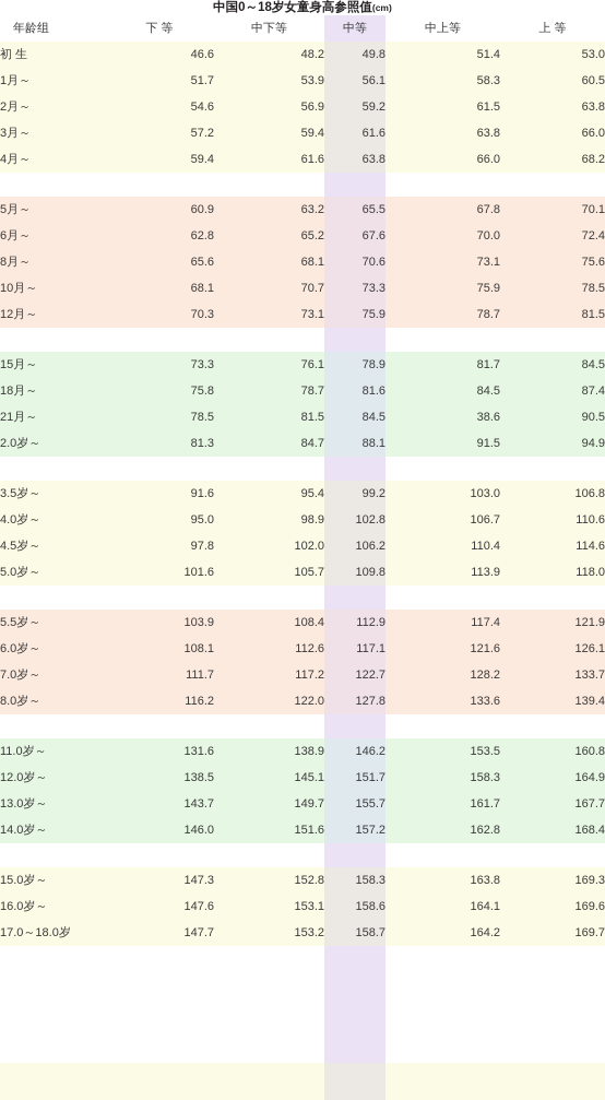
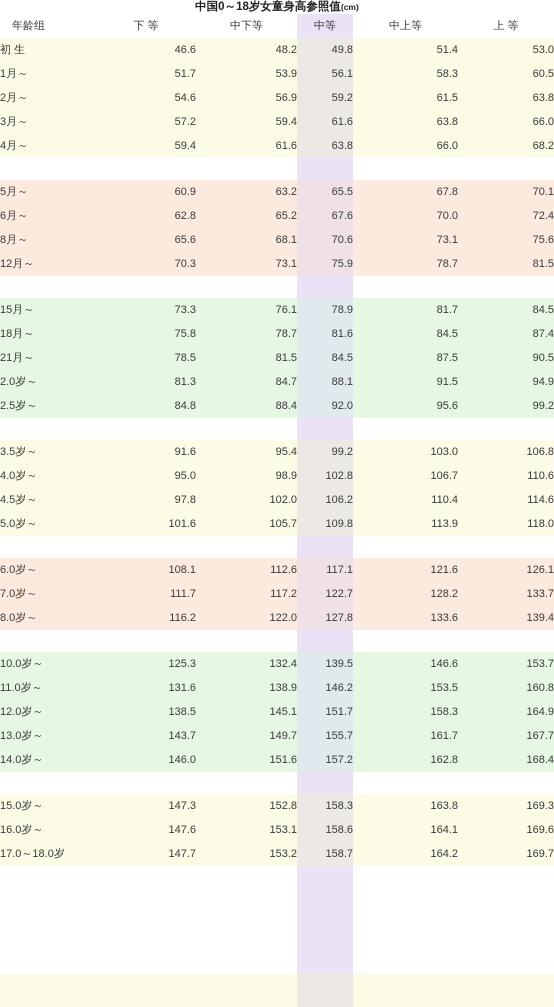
  中国0～18岁女童身高参照值(cm)
  年龄组	下 等	中下等	中等	中上等	上 等
  初 生	46.6	48.2	49.8	51.4	53.0
  1月～	51.7	53.9	56.1	58.3	60.5
  2月～	54.6	56.9	59.2	61.5	63.8
  3月～	57.2	59.4	61.6	63.8	66.0
  4月～	59.4	61.6	63.8	66.0	68.2
  5月～	60.9	63.2	65.5	67.8	70.1
  6月～	62.8	65.2	67.6	70.0	72.4
  8月～	65.6	68.1	70.6	73.1	75.6
- 10月～	68.1	70.7	73.3	75.9	78.5
  12月～	70.3	73.1	75.9	78.7	81.5
  15月～	73.3	76.1	78.9	81.7	84.5
  18月～	75.8	78.7	81.6	84.5	87.4
- 21月～	78.5	81.5	84.5	38.6	90.5
+ 21月～	78.5	81.5	84.5	87.5	90.5
  2.0岁～	81.3	84.7	88.1	91.5	94.9
+ 2.5岁～	84.8	88.4	92.0	95.6	99.2
  3.5岁～	91.6	95.4	99.2	103.0	106.8
  4.0岁～	95.0	98.9	102.8	106.7	110.6
  4.5岁～	97.8	102.0	106.2	110.4	114.6
  5.0岁～	101.6	105.7	109.8	113.9	118.0
- 5.5岁～	103.9	108.4	112.9	117.4	121.9
  6.0岁～	108.1	112.6	117.1	121.6	126.1
  7.0岁～	111.7	117.2	122.7	128.2	133.7
  8.0岁～	116.2	122.0	127.8	133.6	139.4
+ 10.0岁～	125.3	132.4	139.5	146.6	153.7
  11.0岁～	131.6	138.9	146.2	153.5	160.8
  12.0岁～	138.5	145.1	151.7	158.3	164.9
  13.0岁～	143.7	149.7	155.7	161.7	167.7
  14.0岁～	146.0	151.6	157.2	162.8	168.4
  15.0岁～	147.3	152.8	158.3	163.8	169.3
  16.0岁～	147.6	153.1	158.6	164.1	169.6
  17.0～18.0岁	147.7	153.2	158.7	164.2	169.7
